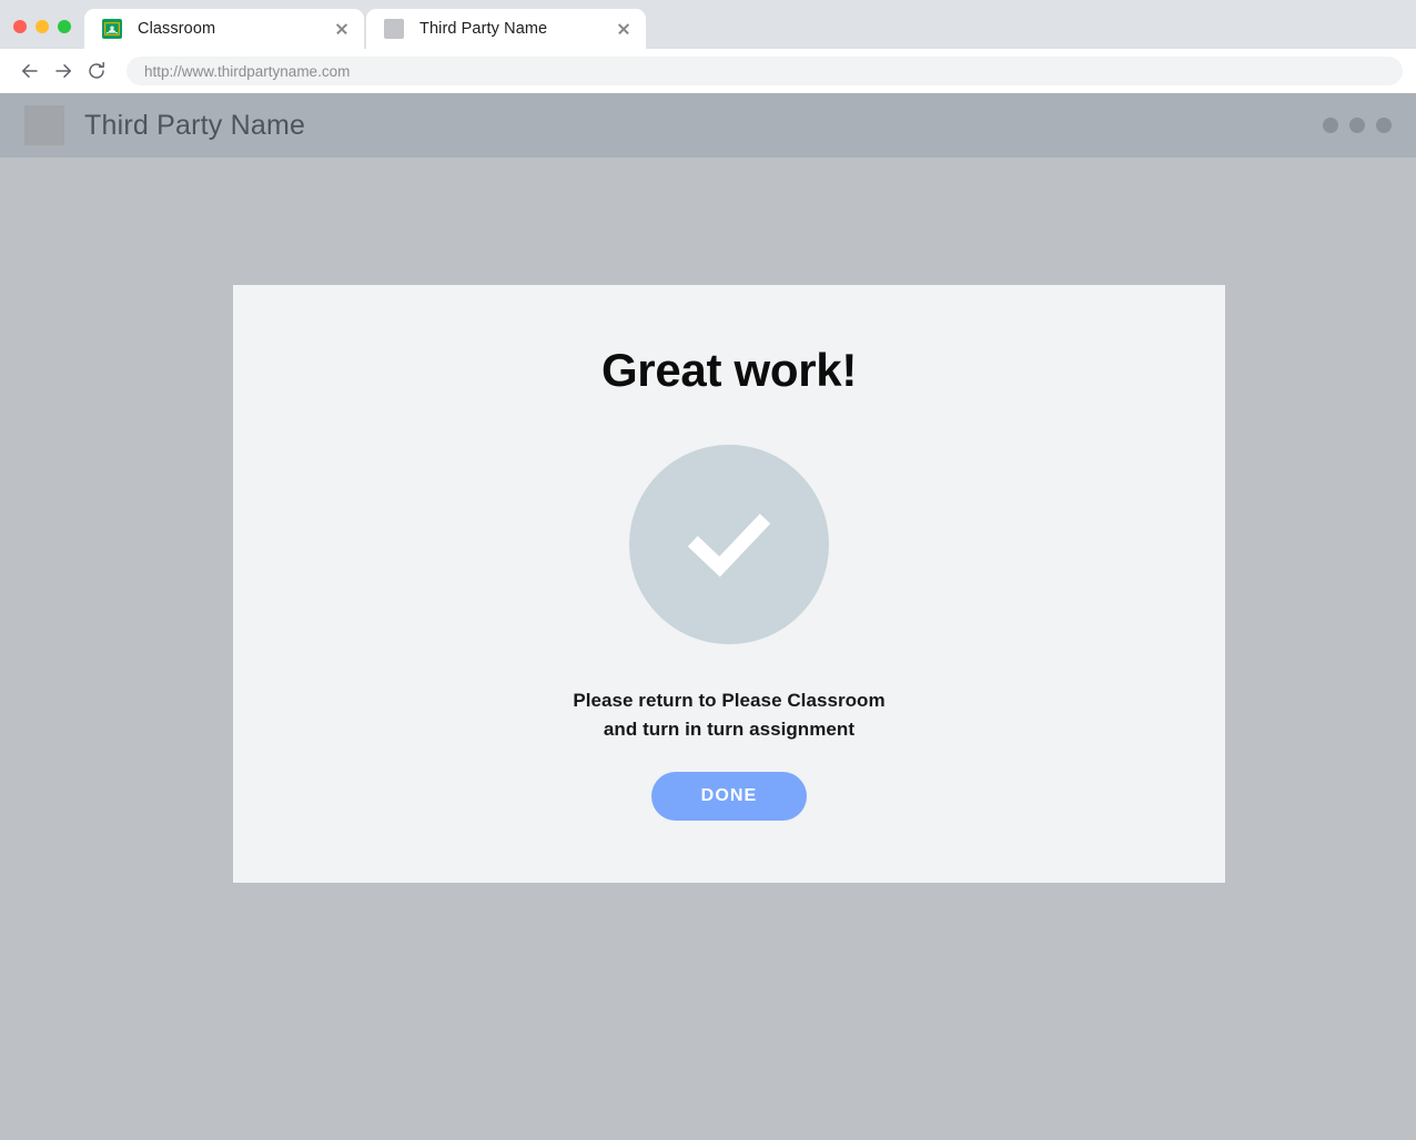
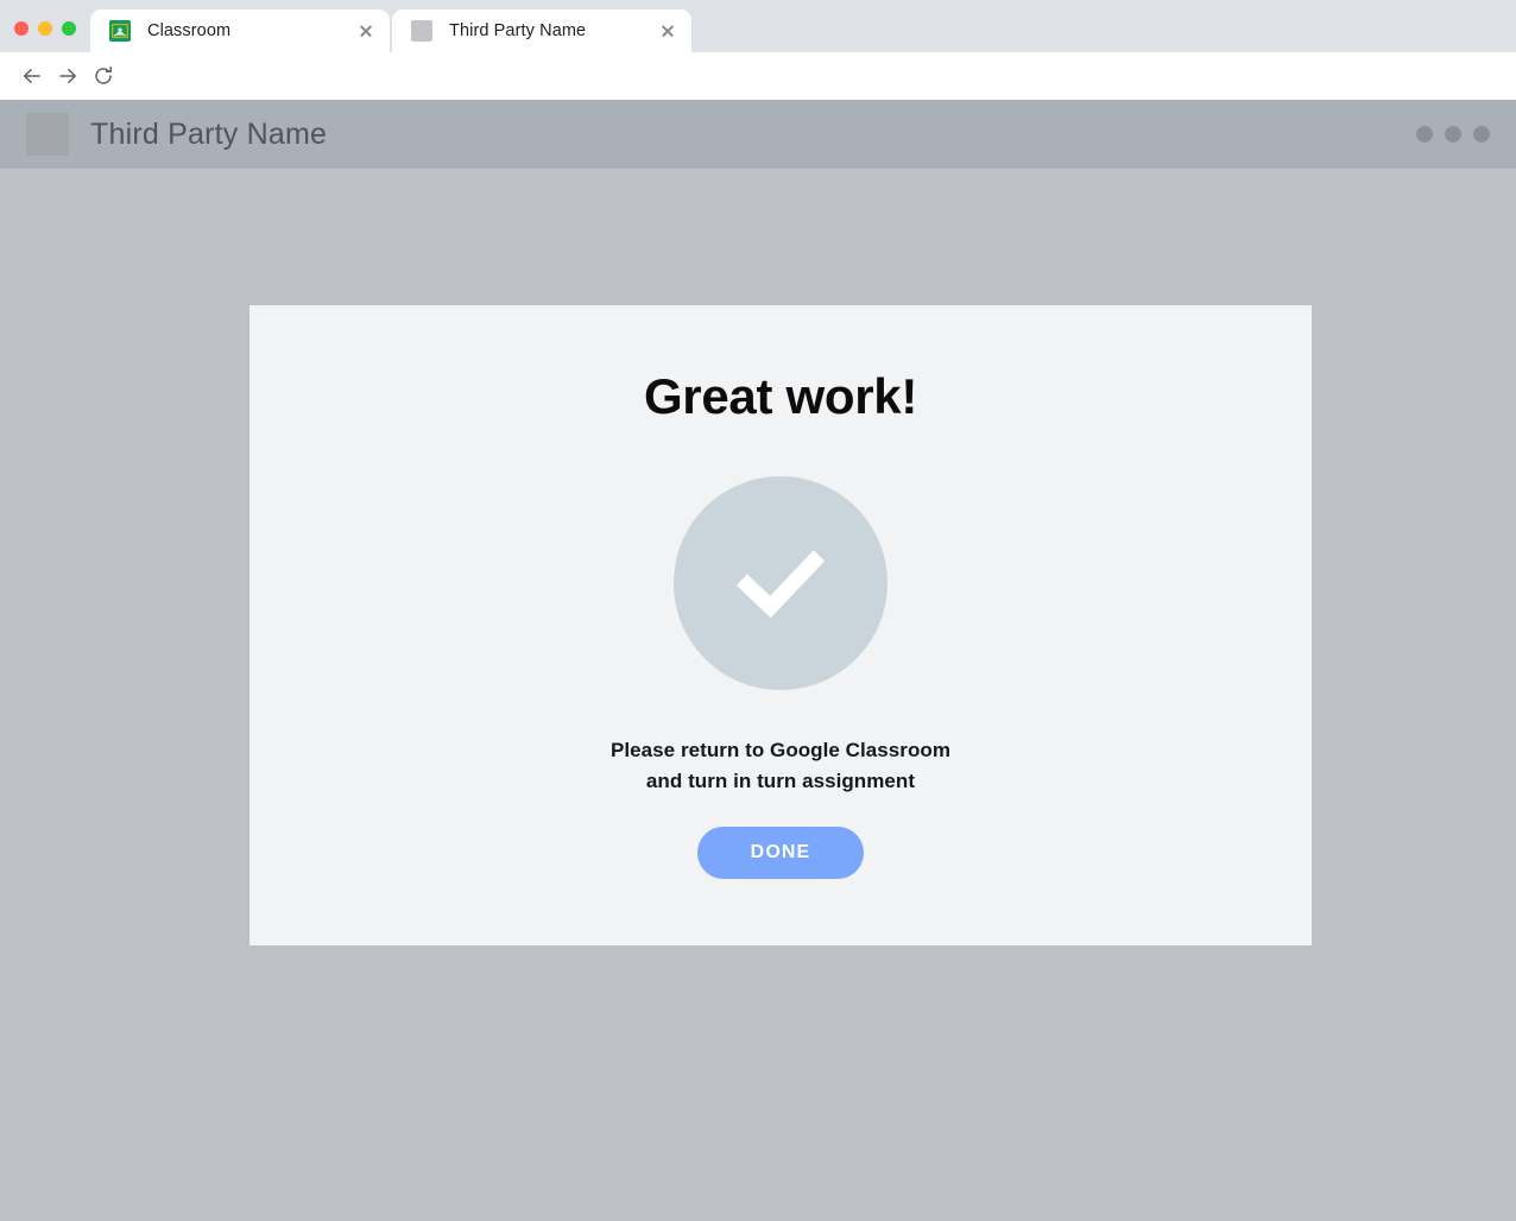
  Classroom
  Third Party Name
- http://www.thirdpartyname.com
  Third Party Name
  Great work!
- Please return to Please Classroom
+ Please return to Google Classroom
  and turn in turn assignment
  DONE
